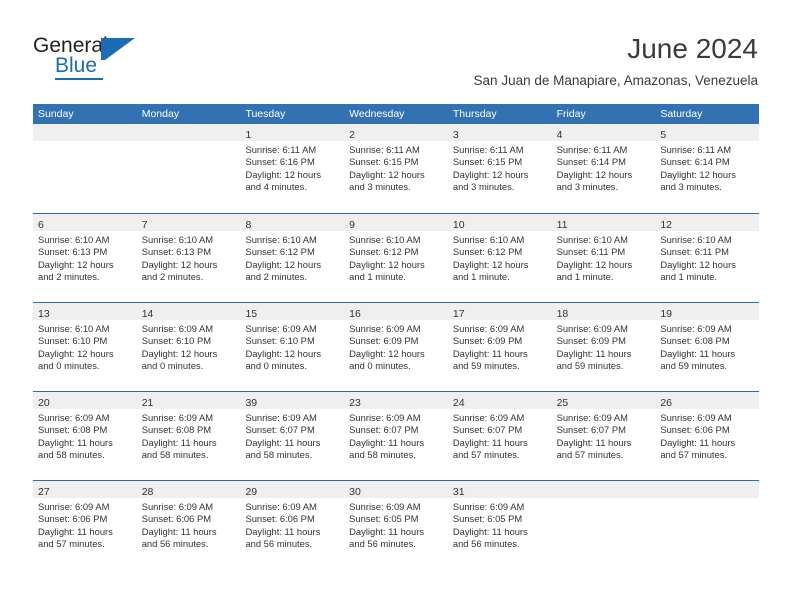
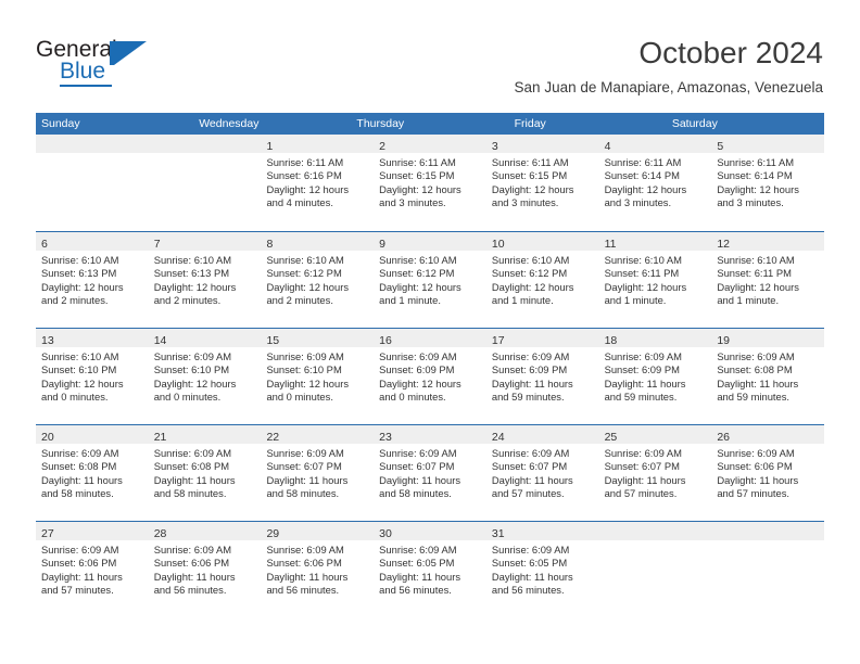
  General
  Blue
- June 2024
+ October 2024
  San Juan de Manapiare, Amazonas, Venezuela
  Sunday
- Monday
- Tuesday
  Wednesday
  Thursday
  Friday
  Saturday
  1
  Sunrise: 6:11 AM
  Sunset: 6:16 PM
  Daylight: 12 hours
  and 4 minutes.
  2
  Sunrise: 6:11 AM
  Sunset: 6:15 PM
  Daylight: 12 hours
  and 3 minutes.
  3
  Sunrise: 6:11 AM
  Sunset: 6:15 PM
  Daylight: 12 hours
  and 3 minutes.
  4
  Sunrise: 6:11 AM
  Sunset: 6:14 PM
  Daylight: 12 hours
  and 3 minutes.
  5
  Sunrise: 6:11 AM
  Sunset: 6:14 PM
  Daylight: 12 hours
  and 3 minutes.
  6
  Sunrise: 6:10 AM
  Sunset: 6:13 PM
  Daylight: 12 hours
  and 2 minutes.
  7
  Sunrise: 6:10 AM
  Sunset: 6:13 PM
  Daylight: 12 hours
  and 2 minutes.
  8
  Sunrise: 6:10 AM
  Sunset: 6:12 PM
  Daylight: 12 hours
  and 2 minutes.
  9
  Sunrise: 6:10 AM
  Sunset: 6:12 PM
  Daylight: 12 hours
  and 1 minute.
  10
  Sunrise: 6:10 AM
  Sunset: 6:12 PM
  Daylight: 12 hours
  and 1 minute.
  11
  Sunrise: 6:10 AM
  Sunset: 6:11 PM
  Daylight: 12 hours
  and 1 minute.
  12
  Sunrise: 6:10 AM
  Sunset: 6:11 PM
  Daylight: 12 hours
  and 1 minute.
  13
  Sunrise: 6:10 AM
  Sunset: 6:10 PM
  Daylight: 12 hours
  and 0 minutes.
  14
  Sunrise: 6:09 AM
  Sunset: 6:10 PM
  Daylight: 12 hours
  and 0 minutes.
  15
  Sunrise: 6:09 AM
  Sunset: 6:10 PM
  Daylight: 12 hours
  and 0 minutes.
  16
  Sunrise: 6:09 AM
  Sunset: 6:09 PM
  Daylight: 12 hours
  and 0 minutes.
  17
  Sunrise: 6:09 AM
  Sunset: 6:09 PM
  Daylight: 11 hours
  and 59 minutes.
  18
  Sunrise: 6:09 AM
  Sunset: 6:09 PM
  Daylight: 11 hours
  and 59 minutes.
  19
  Sunrise: 6:09 AM
  Sunset: 6:08 PM
  Daylight: 11 hours
  and 59 minutes.
  20
  Sunrise: 6:09 AM
  Sunset: 6:08 PM
  Daylight: 11 hours
  and 58 minutes.
  21
  Sunrise: 6:09 AM
  Sunset: 6:08 PM
  Daylight: 11 hours
  and 58 minutes.
- 39
+ 22
  Sunrise: 6:09 AM
  Sunset: 6:07 PM
  Daylight: 11 hours
  and 58 minutes.
  23
  Sunrise: 6:09 AM
  Sunset: 6:07 PM
  Daylight: 11 hours
  and 58 minutes.
  24
  Sunrise: 6:09 AM
  Sunset: 6:07 PM
  Daylight: 11 hours
  and 57 minutes.
  25
  Sunrise: 6:09 AM
  Sunset: 6:07 PM
  Daylight: 11 hours
  and 57 minutes.
  26
  Sunrise: 6:09 AM
  Sunset: 6:06 PM
  Daylight: 11 hours
  and 57 minutes.
  27
  Sunrise: 6:09 AM
  Sunset: 6:06 PM
  Daylight: 11 hours
  and 57 minutes.
  28
  Sunrise: 6:09 AM
  Sunset: 6:06 PM
  Daylight: 11 hours
  and 56 minutes.
  29
  Sunrise: 6:09 AM
  Sunset: 6:06 PM
  Daylight: 11 hours
  and 56 minutes.
  30
  Sunrise: 6:09 AM
  Sunset: 6:05 PM
  Daylight: 11 hours
  and 56 minutes.
  31
  Sunrise: 6:09 AM
  Sunset: 6:05 PM
  Daylight: 11 hours
  and 56 minutes.
